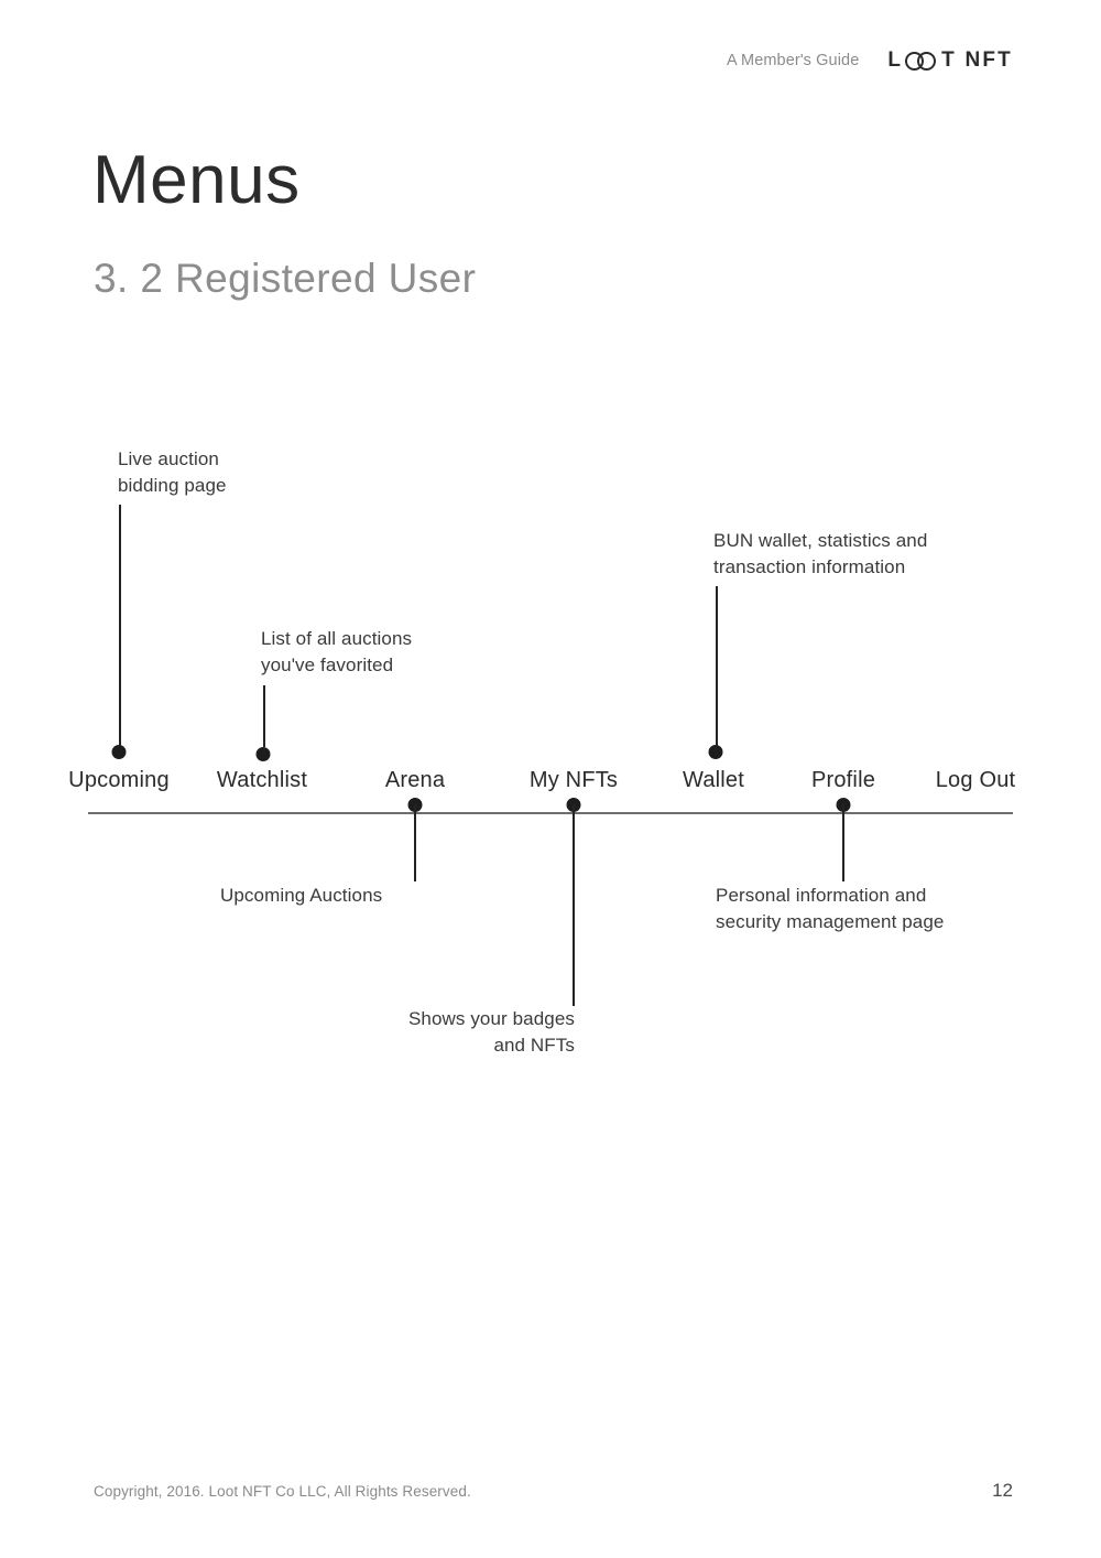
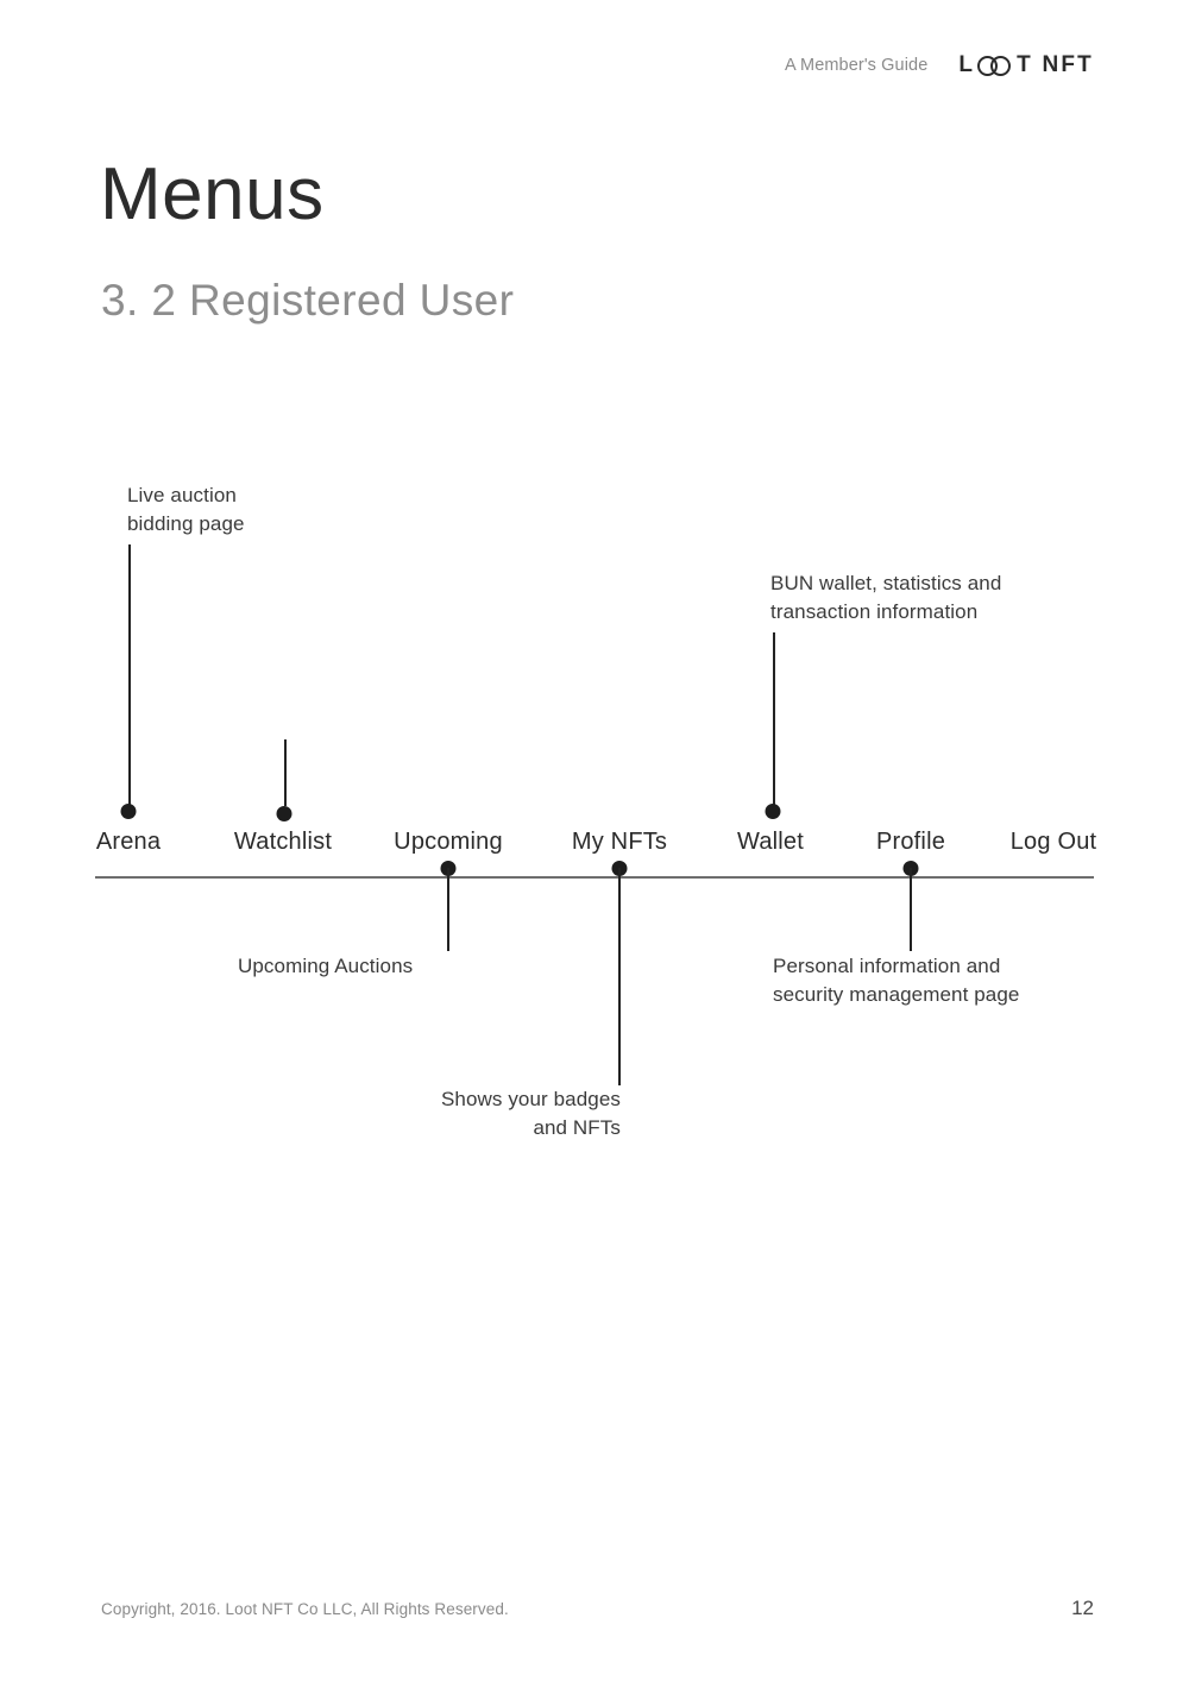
  A Member's Guide
  L
  T NFT
  Menus
  3. 2 Registered User
- Upcoming
+ Arena
  Watchlist
- Arena
+ Upcoming
  My NFTs
  Wallet
  Profile
  Log Out
  Live auction
  bidding page
- List of all auctions
- you've favorited
  BUN wallet, statistics and
  transaction information
  Upcoming Auctions
  Personal information and
  security management page
  Shows your badges
  and NFTs
  Copyright, 2016. Loot NFT Co LLC, All Rights Reserved.
  12
